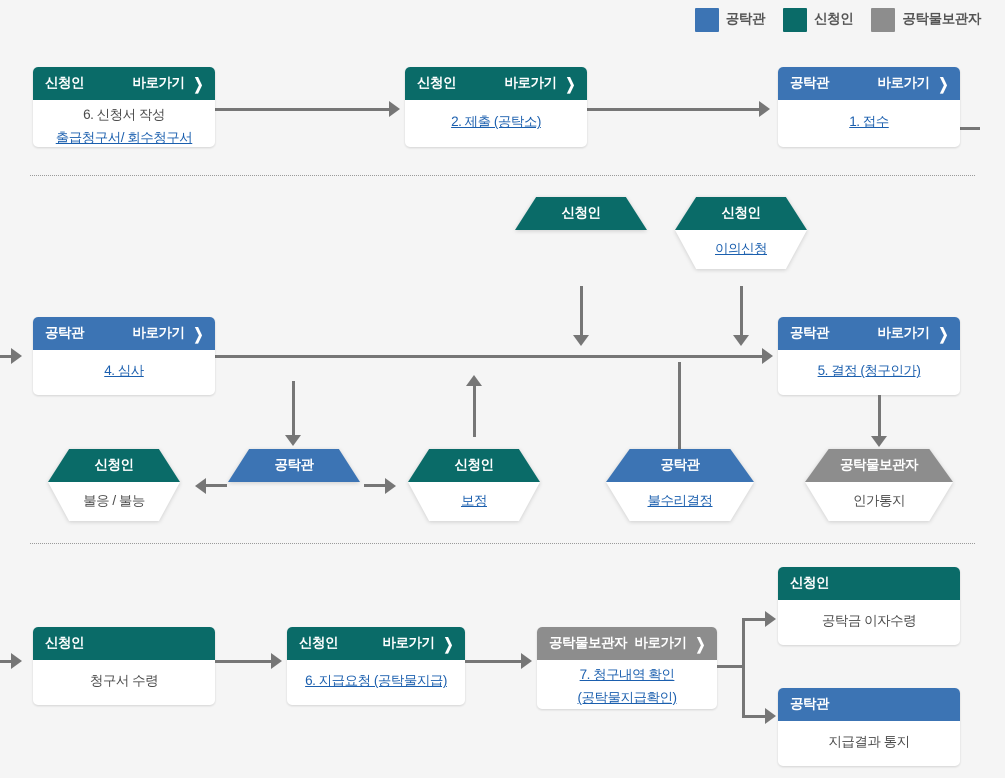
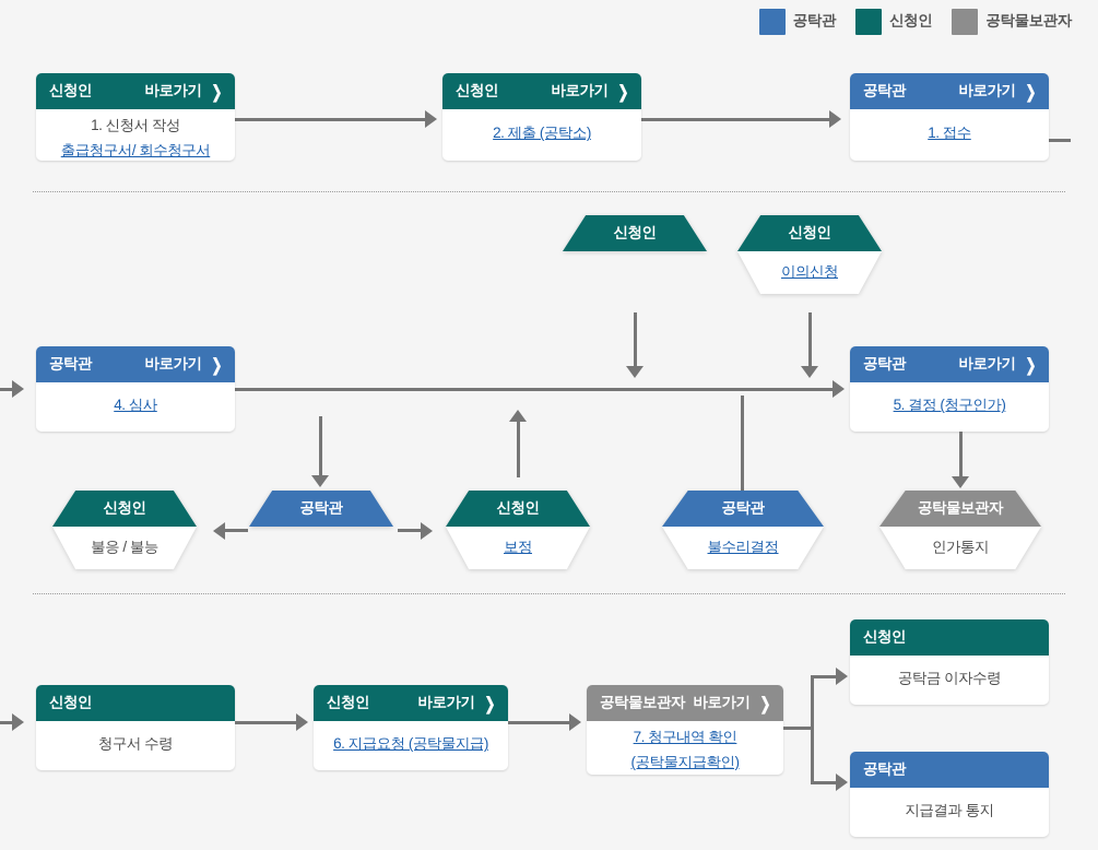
  공탁관
  신청인
  공탁물보관자
  신청인
  바로가기
  ❯
- 6. 신청서 작성
+ 1. 신청서 작성
  출급청구서/ 회수청구서
  신청인
  바로가기
  ❯
  2. 제출 (공탁소)
  공탁관
  바로가기
  ❯
  1. 접수
  신청인
  신청인
  이의신청
  공탁관
  바로가기
  ❯
  4. 심사
  공탁관
  바로가기
  ❯
  5. 결정 (청구인가)
  신청인
  불응 / 불능
  공탁관
  신청인
  보정
  공탁관
  불수리결정
  공탁물보관자
  인가통지
  신청인
  청구서 수령
  신청인
  바로가기
  ❯
  6. 지급요청 (공탁물지급)
  공탁물보관자
  바로가기
  ❯
  7. 청구내역 확인
  (공탁물지급확인)
  신청인
  공탁금 이자수령
  공탁관
  지급결과 통지
